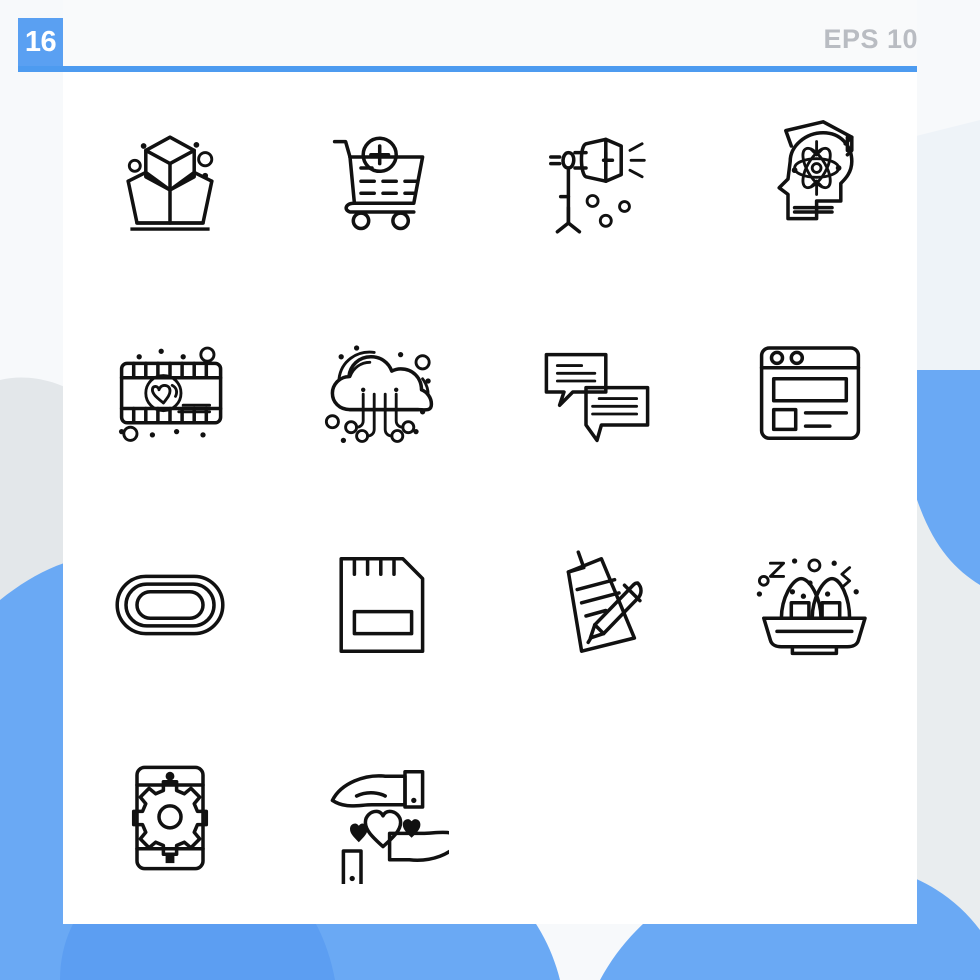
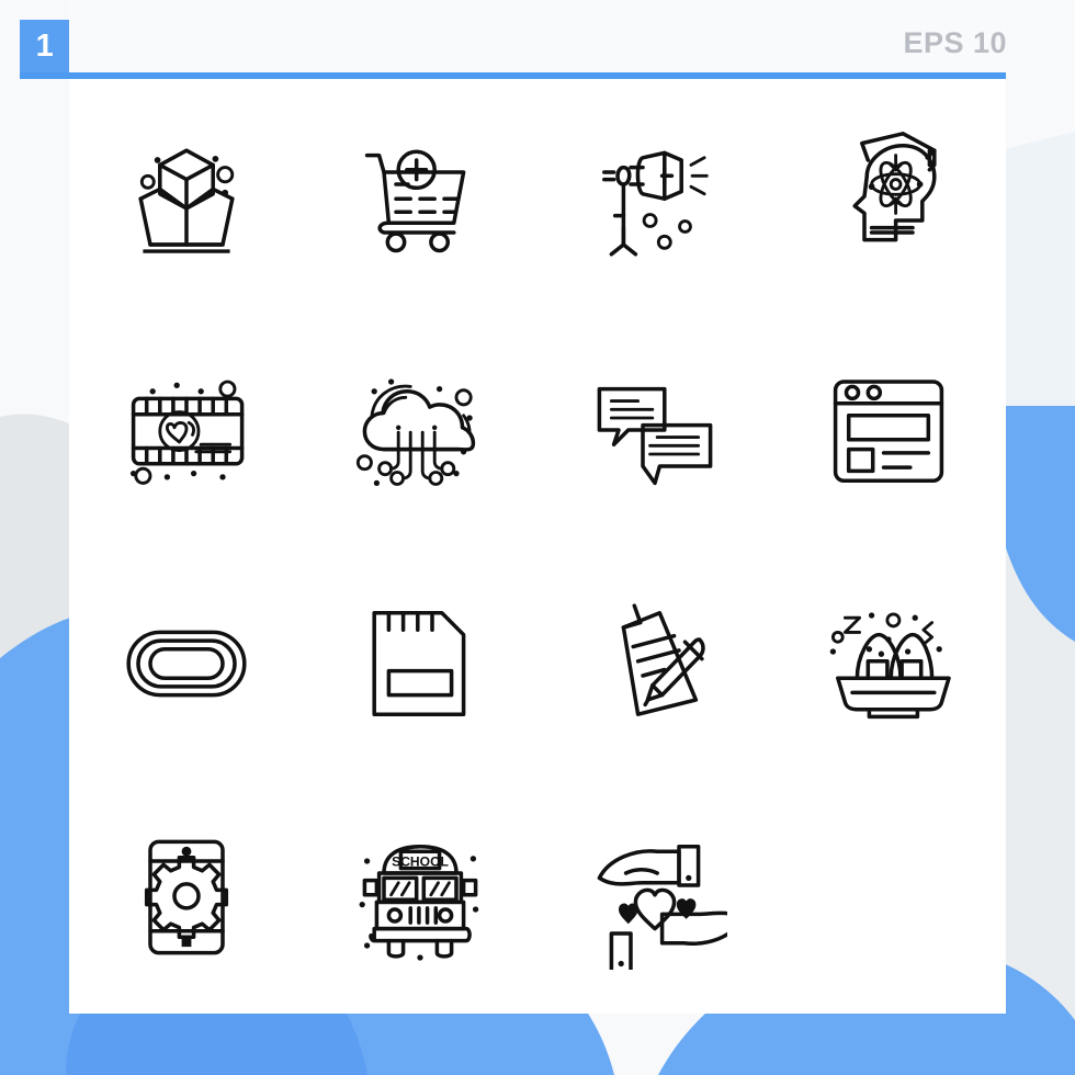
- 16
+ 1
  EPS 10
+ SCHOOL
